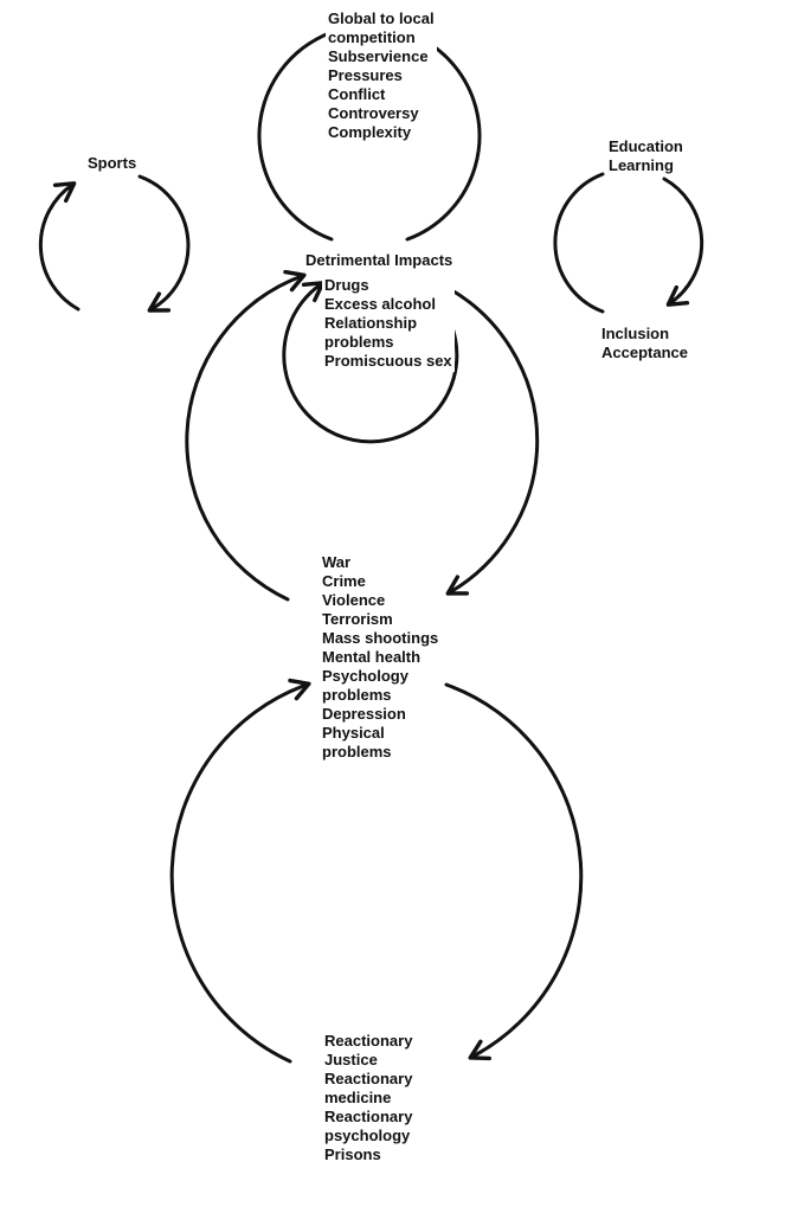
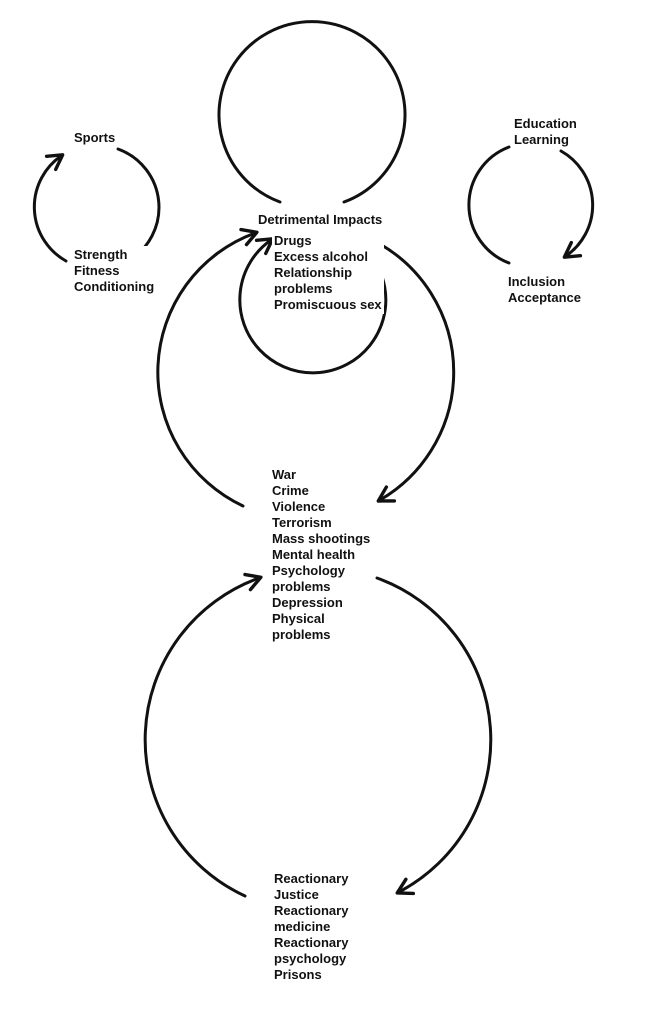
- Global to local
- competition
- Subservience
- Pressures
- Conflict
- Controversy
- Complexity
  Sports
+ Strength
+ Fitness
+ Conditioning
  Education
  Learning
  Inclusion
  Acceptance
  Detrimental Impacts
  Drugs
  Excess alcohol
  Relationship
  problems
  Promiscuous sex
  War
  Crime
  Violence
  Terrorism
  Mass shootings
  Mental health
  Psychology
  problems
  Depression
  Physical
  problems
  Reactionary
  Justice
  Reactionary
  medicine
  Reactionary
  psychology
  Prisons
